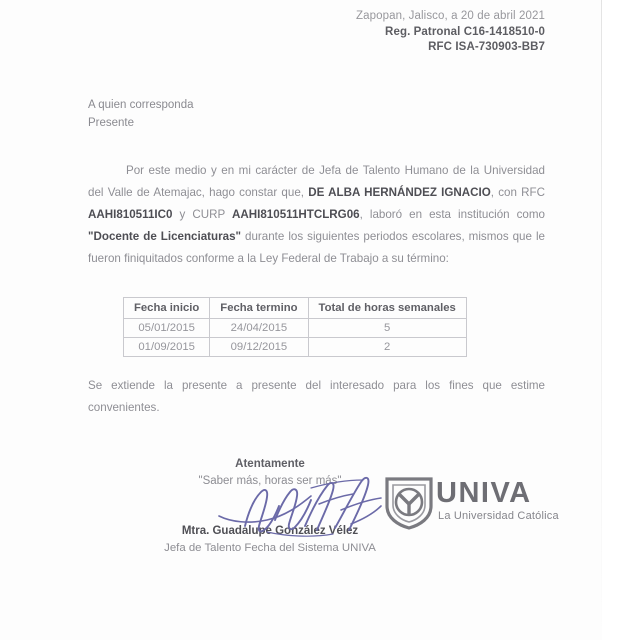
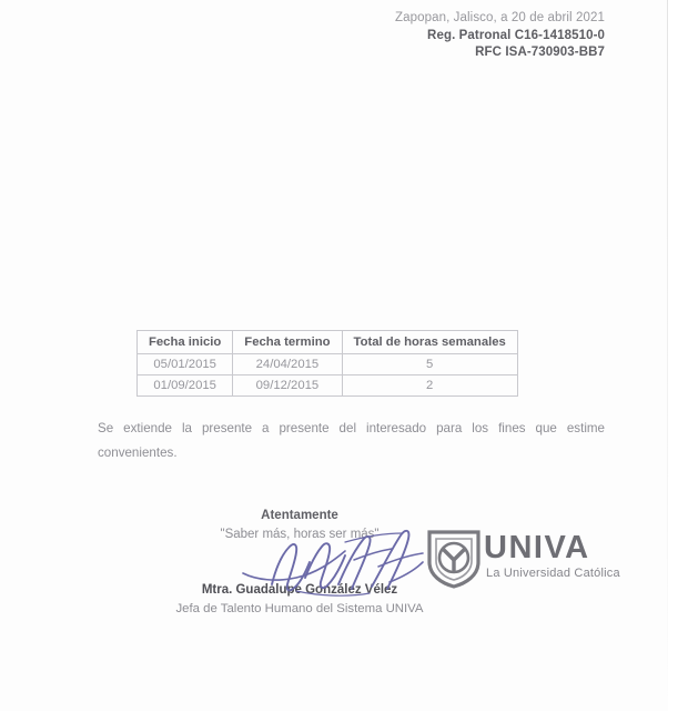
  Zapopan, Jalisco, a 20 de abril 2021
  Reg. Patronal C16-1418510-0
  RFC ISA-730903-BB7
- A quien corresponda
- Presente
- Por este medio y en mi carácter de Jefa de Talento Humano de la Universidad del Valle de Atemajac, hago constar que, DE ALBA HERNÁNDEZ IGNACIO, con RFC AAHI810511IC0 y CURP AAHI810511HTCLRG06, laboró en esta institución como "Docente de Licenciaturas" durante los siguientes periodos escolares, mismos que le fueron finiquitados conforme a la Ley Federal de Trabajo a su término:
  Fecha inicio	Fecha termino	Total de horas semanales
  05/01/2015	24/04/2015	5
  01/09/2015	09/12/2015	2
  Se extiende la presente a presente del interesado para los fines que estime convenientes.
  Atentamente
  "Saber más, horas ser más"
  Mtra. Guadalue González Vélez
- Jefa de Talento Fecha del Sistema UNIVA
+ Jefa de Talento Humano del Sistema UNIVA
  UNIVA
  La Universidad Católica
